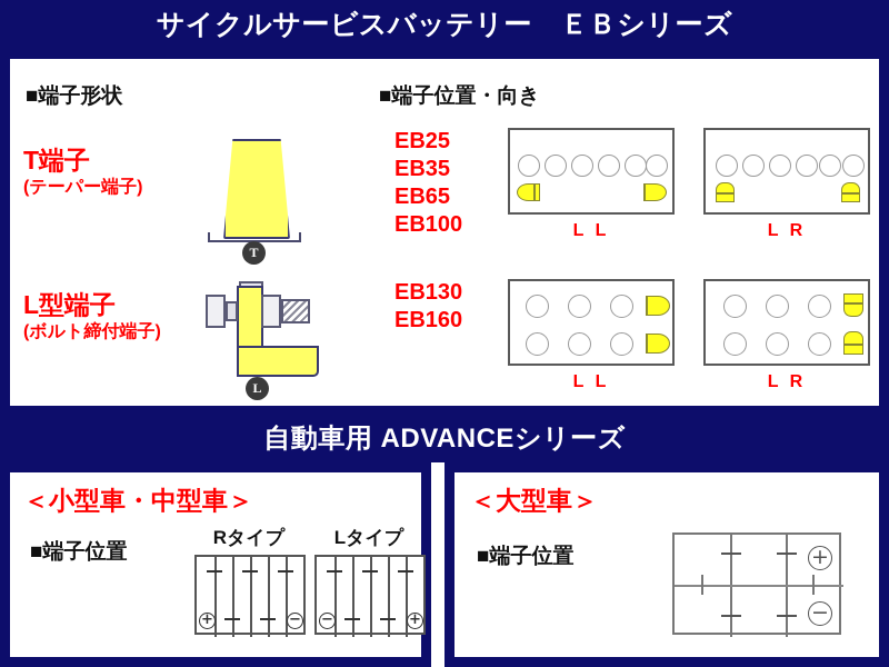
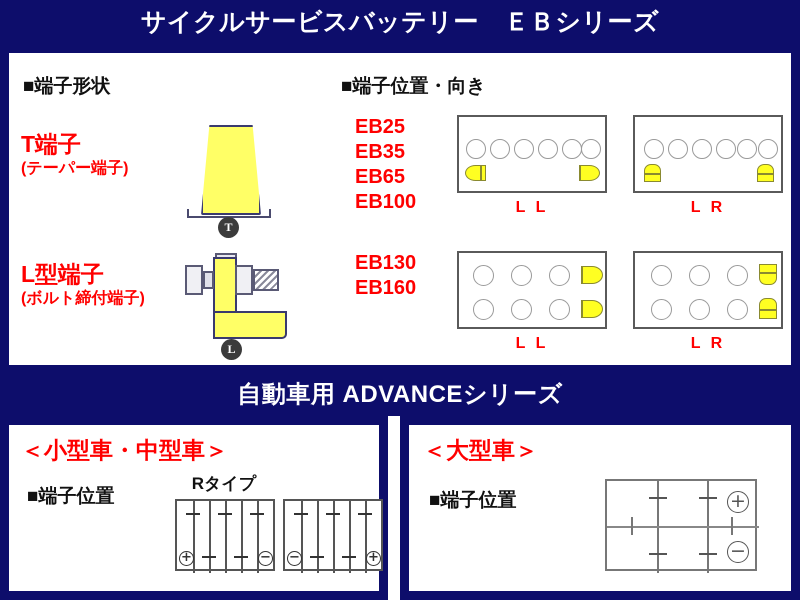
  サイクルサービスバッテリー ＥＢシリーズ
  ■端子形状
  ■端子位置・向き
  T端子
  (テーパー端子)
  T
  L型端子
  (ボルト締付端子)
  L
  EB25
  EB35
  EB65
  EB100
  EB130
  EB160
  L L
  L R
  L L
  L R
  自動車用 ADVANCEシリーズ
  ＜小型車・中型車＞
  ■端子位置
  Rタイプ
  +
  −
- Lタイプ
  −
  +
  ＜大型車＞
  ■端子位置
  +
  −
